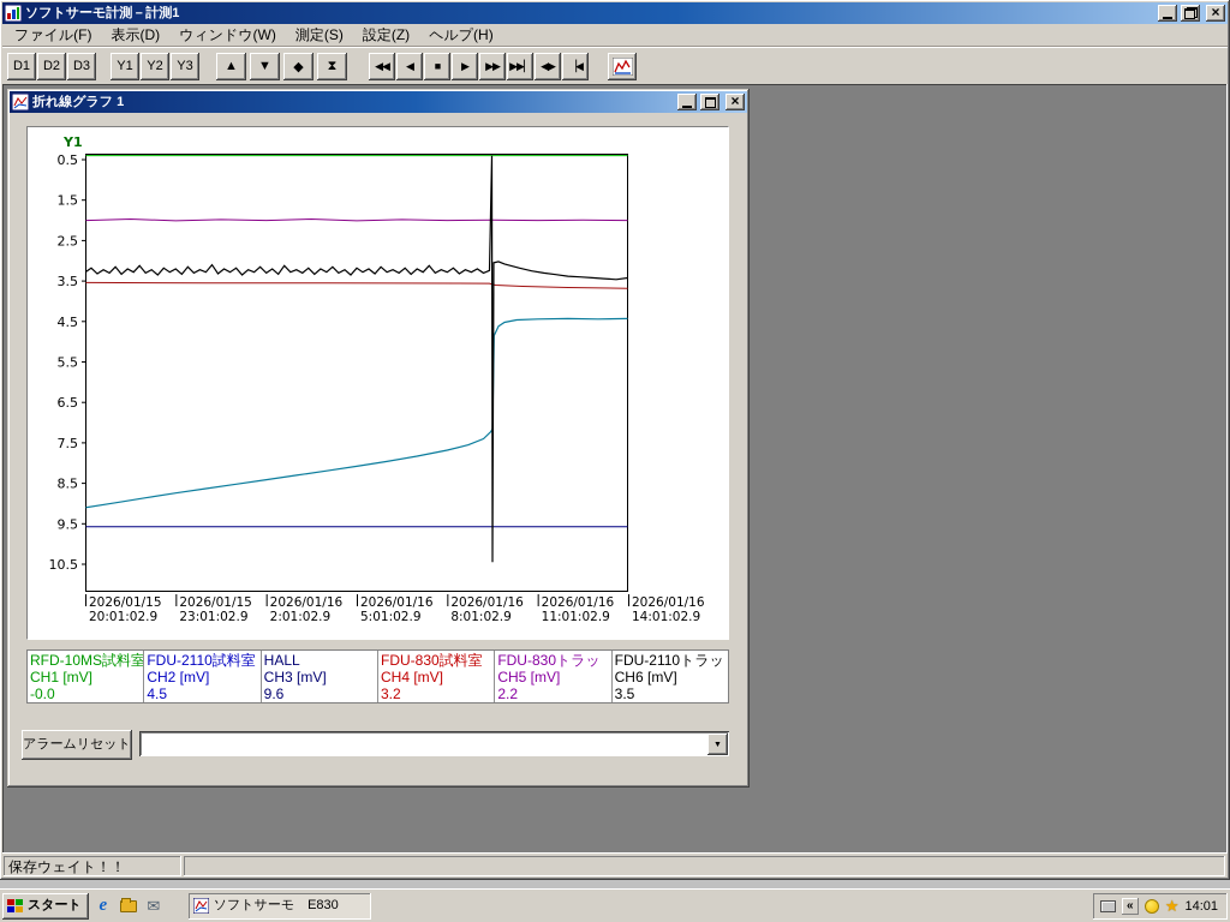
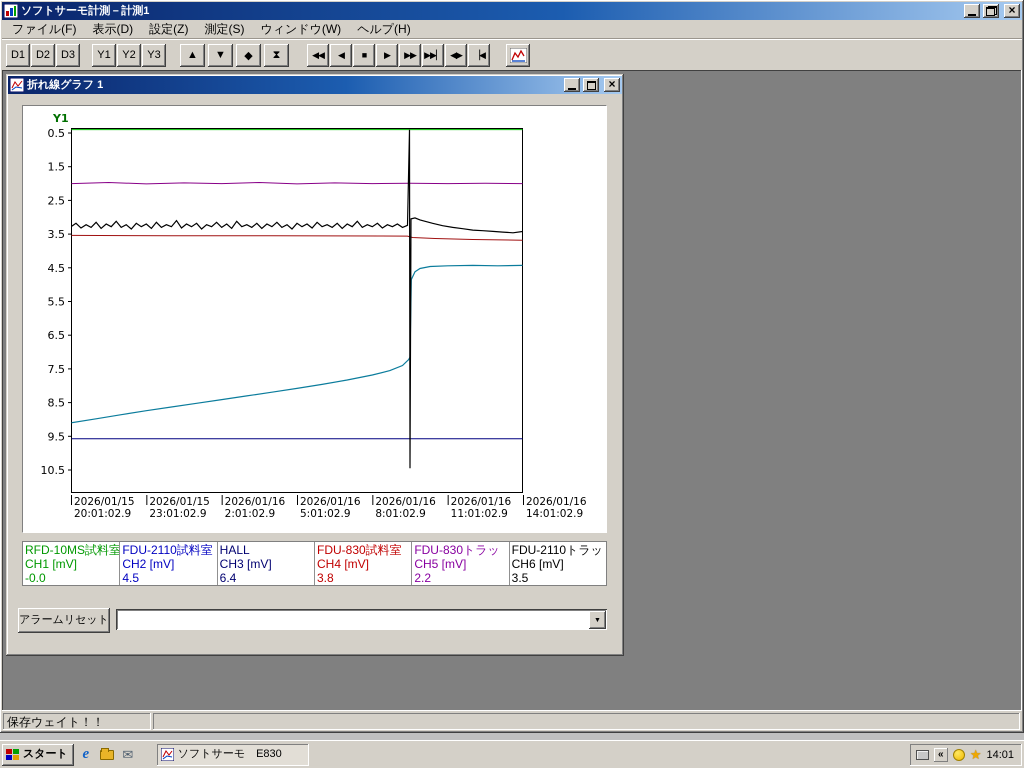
  ソフトサーモ計測－計測1
  ×
  ファイル(F)
  表示(D)
- ウィンドウ(W)
+ 設定(Z)
  測定(S)
- 設定(Z)
+ ウィンドウ(W)
  ヘルプ(H)
  D1
  D2
  D3
  Y1
  Y2
  Y3
  ▲
  ▼
  ◆
  ⧗
  ◀◀
  ◀
  ■
  ▶
  ▶▶
  ▶▶▏
  ◀▶
  ▕◀
  折れ線グラフ 1
  ×
  Y1
  0.5
  1.5
  2.5
  3.5
  4.5
  5.5
  6.5
  7.5
  8.5
  9.5
  10.5
  2026/01/15
  20:01:02.9
  2026/01/15
  23:01:02.9
  2026/01/16
  2:01:02.9
  2026/01/16
  5:01:02.9
  2026/01/16
  8:01:02.9
  2026/01/16
  11:01:02.9
  2026/01/16
  14:01:02.9
  RFD-10MS試料室
  CH1 [mV]
  -0.0
  FDU-2110試料室
  CH2 [mV]
  4.5
  HALL
  CH3 [mV]
- 9.6
+ 6.4
  FDU-830試料室
  CH4 [mV]
- 3.2
+ 3.8
  FDU-830トラッ
  CH5 [mV]
  2.2
  FDU-2110トラッ
  CH6 [mV]
  3.5
  アラームリセット
  保存ウェイト！！
  スタート
  e
  ✉
  ソフトサーモ E830
  «
  ★
  14:01
